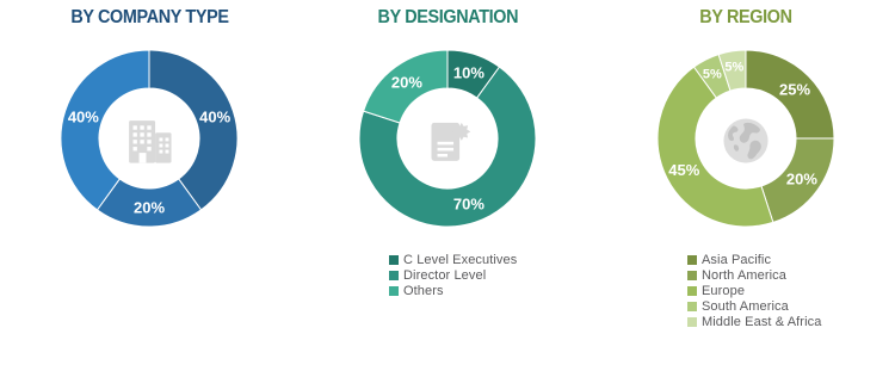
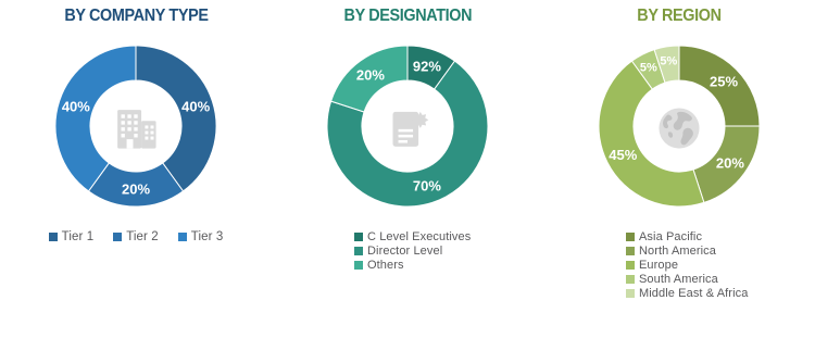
  BY COMPANY TYPE
  40%
  20%
  40%
+ Tier 1
+ Tier 2
+ Tier 3
  BY DESIGNATION
- 10%
+ 92%
  70%
  20%
  C Level Executives
  Director Level
  Others
  BY REGION
  25%
  20%
  45%
  5%
  5%
  Asia Pacific
  North America
  Europe
  South America
  Middle East & Africa
